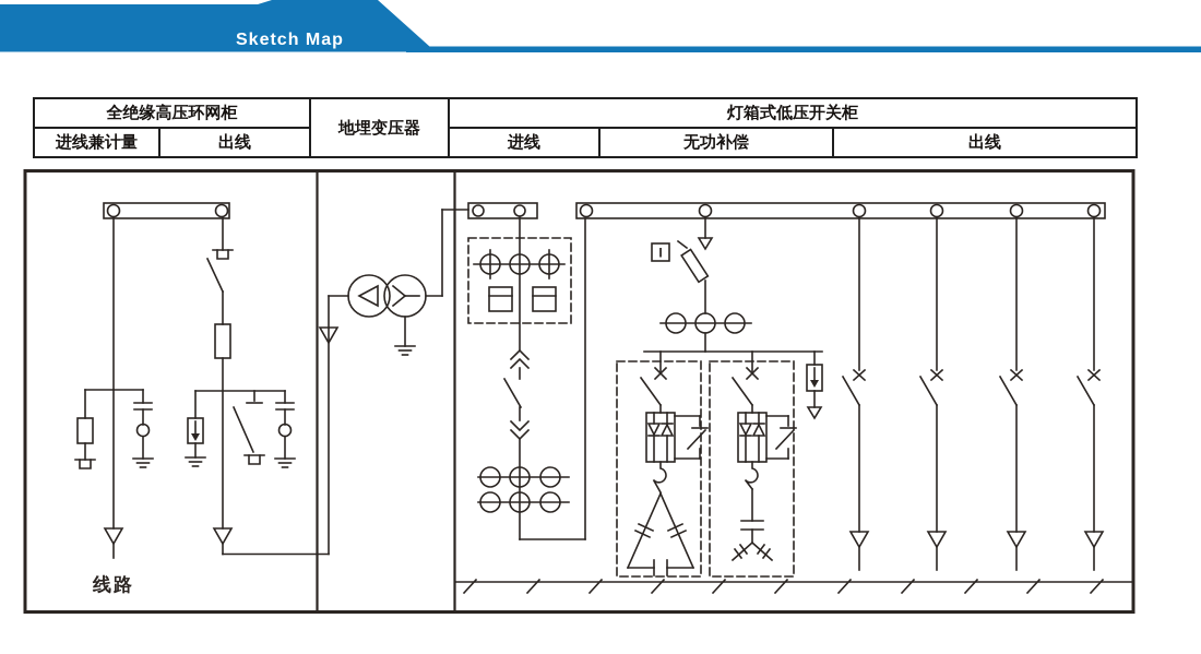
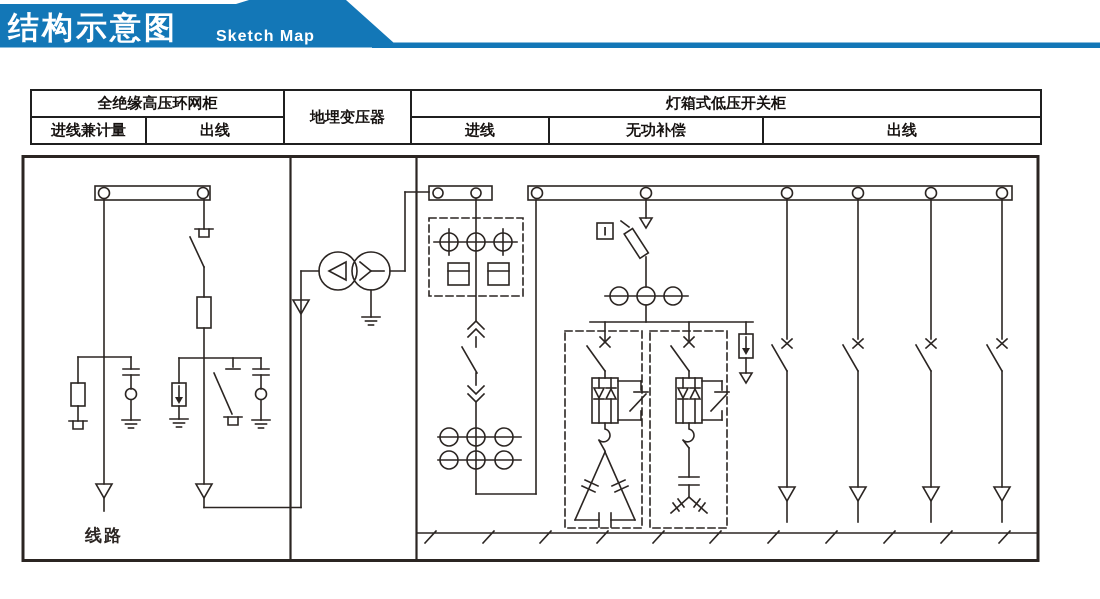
+ 结构示意图
  Sketch Map
  全绝缘高压环网柜	地埋变压器	灯箱式低压开关柜
  进线兼计量	出线	进线	无功补偿	出线
  线路
  I
